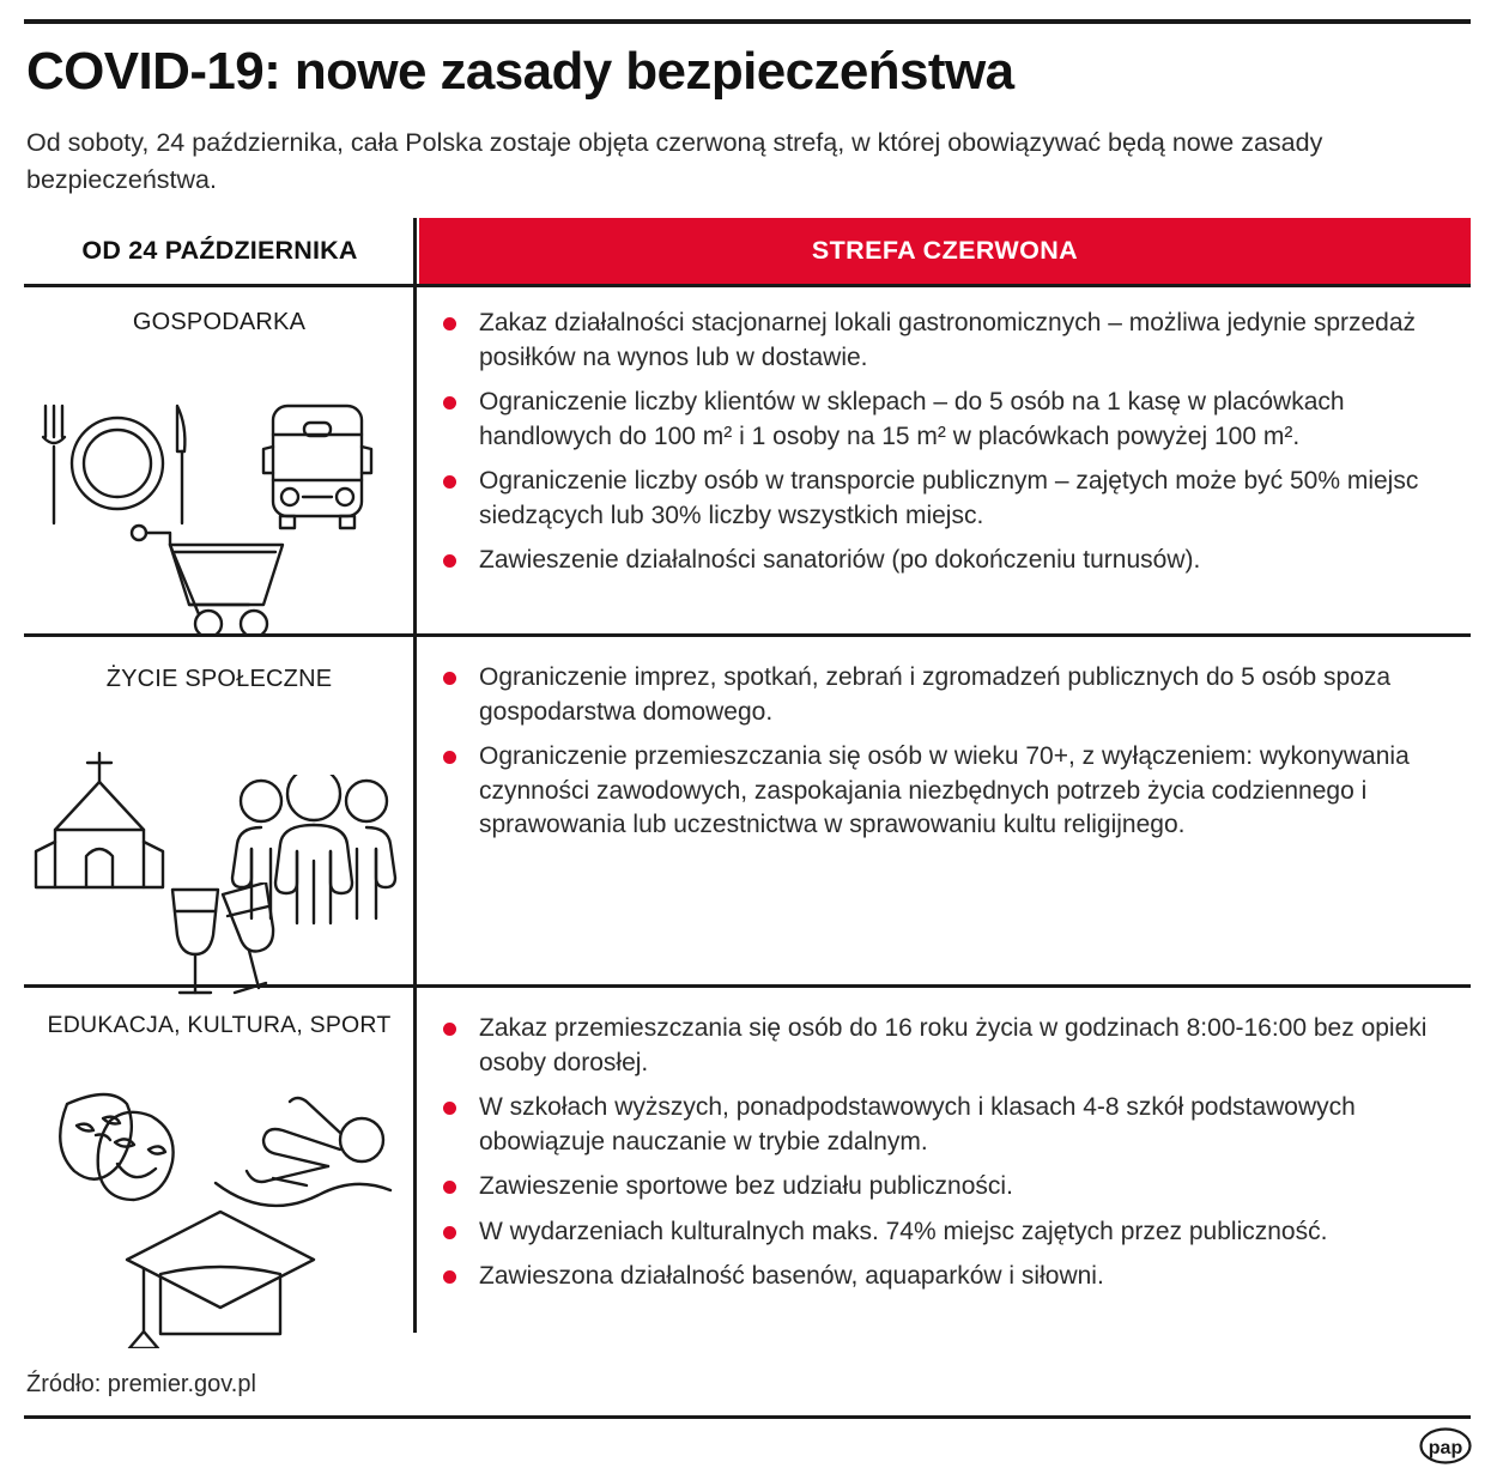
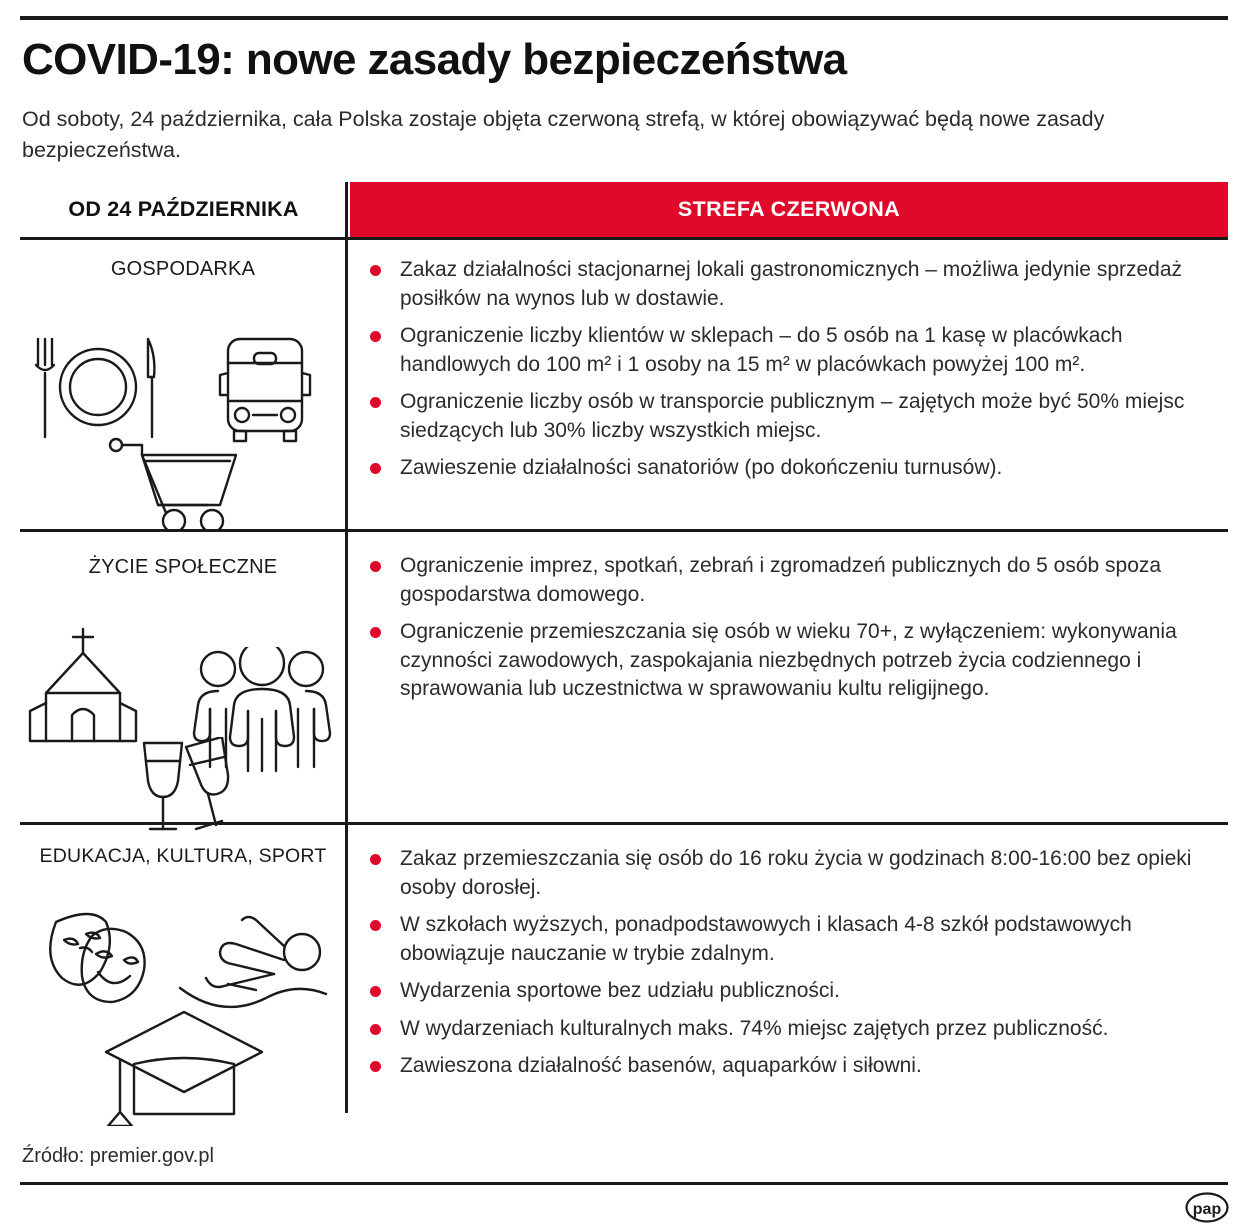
  COVID-19: nowe zasady bezpieczeństwa
  Od soboty, 24 października, cała Polska zostaje objęta czerwoną strefą, w której obowiązywać będą nowe zasady bezpieczeństwa.
  OD 24 PAŹDZIERNIKA
  STREFA CZERWONA
  GOSPODARKA
  Zakaz działalności stacjonarnej lokali gastronomicznych – możliwa jedynie sprzedaż posiłków na wynos lub w dostawie.
  Ograniczenie liczby klientów w sklepach – do 5 osób na 1 kasę w placówkach handlowych do 100 m² i 1 osoby na 15 m² w placówkach powyżej 100 m².
  Ograniczenie liczby osób w transporcie publicznym – zajętych może być 50% miejsc siedzących lub 30% liczby wszystkich miejsc.
  Zawieszenie działalności sanatoriów (po dokończeniu turnusów).
  ŻYCIE SPOŁECZNE
  Ograniczenie imprez, spotkań, zebrań i zgromadzeń publicznych do 5 osób spoza gospodarstwa domowego.
  Ograniczenie przemieszczania się osób w wieku 70+, z wyłączeniem: wykonywania czynności zawodowych, zaspokajania niezbędnych potrzeb życia codziennego i sprawowania lub uczestnictwa w sprawowaniu kultu religijnego.
  EDUKACJA, KULTURA, SPORT
  Zakaz przemieszczania się osób do 16 roku życia w godzinach 8:00-16:00 bez opieki osoby dorosłej.
  W szkołach wyższych, ponadpodstawowych i klasach 4-8 szkół podstawowych obowiązuje nauczanie w trybie zdalnym.
- Zawieszenie sportowe bez udziału publiczności.
+ Wydarzenia sportowe bez udziału publiczności.
  W wydarzeniach kulturalnych maks. 74% miejsc zajętych przez publiczność.
  Zawieszona działalność basenów, aquaparków i siłowni.
  Źródło: premier.gov.pl
  pap
